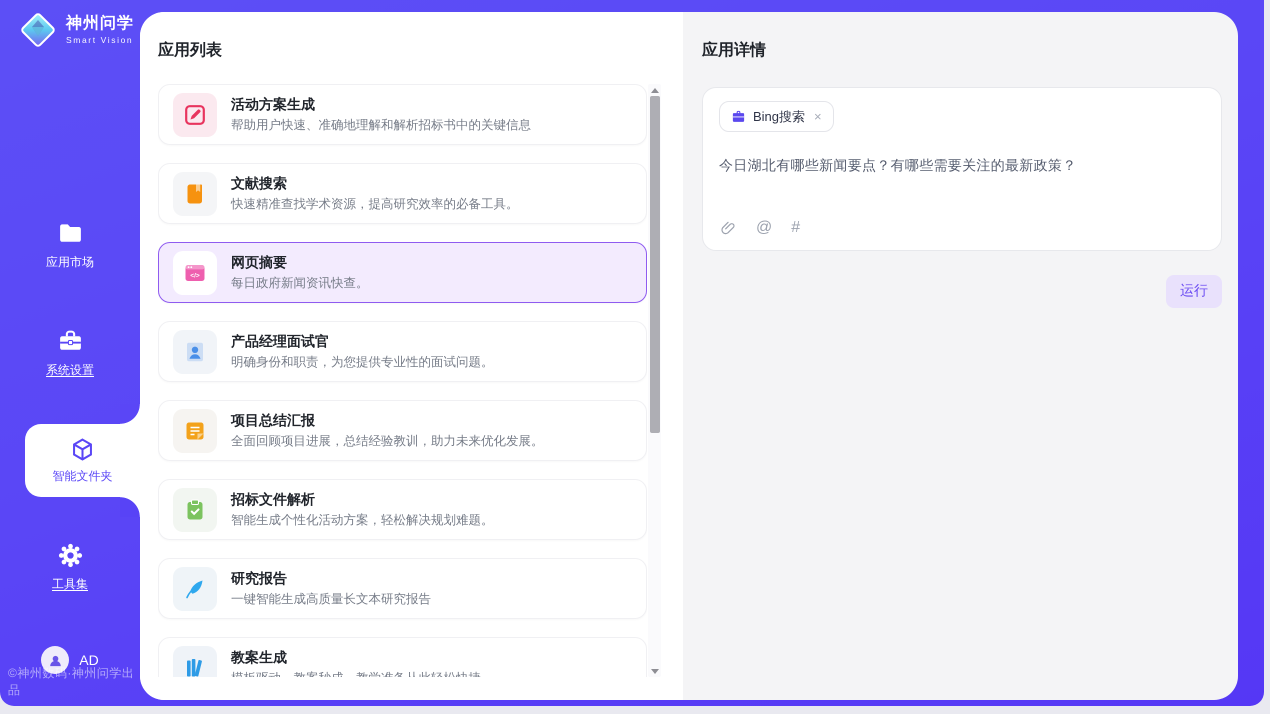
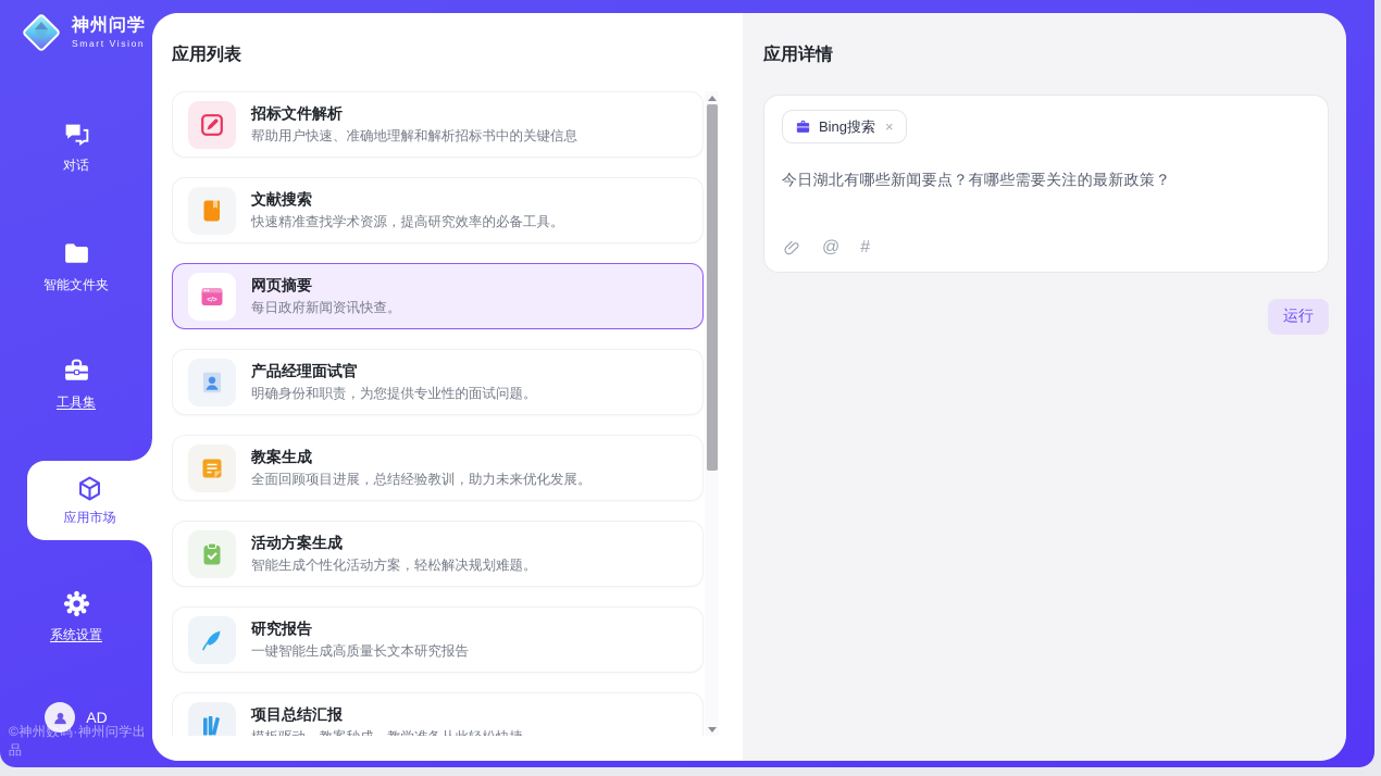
  神州问学
  Smart Vision
+ 对话
- 应用市场
+ 智能文件夹
- 系统设置
+ 工具集
- 智能文件夹
+ 应用市场
- 工具集
+ 系统设置
  AD
  ©神州数码·神州问学出品
  应用列表
- 活动方案生成
+ 招标文件解析
  帮助用户快速、准确地理解和解析招标书中的关键信息
  文献搜索
  快速精准查找学术资源，提高研究效率的必备工具。
  网页摘要
  每日政府新闻资讯快查。
  产品经理面试官
  明确身份和职责，为您提供专业性的面试问题。
- 项目总结汇报
+ 教案生成
  全面回顾项目进展，总结经验教训，助力未来优化发展。
- 招标文件解析
+ 活动方案生成
  智能生成个性化活动方案，轻松解决规划难题。
  研究报告
  一键智能生成高质量长文本研究报告
- 教案生成
+ 项目总结汇报
  应用详情
  Bing搜索
  ×
  今日湖北有哪些新闻要点？有哪些需要关注的最新政策？
  @
  #
  运行
